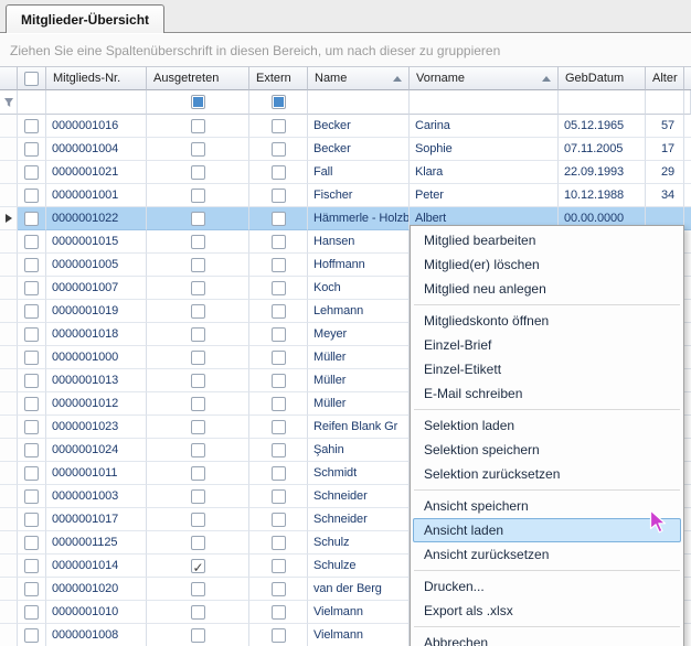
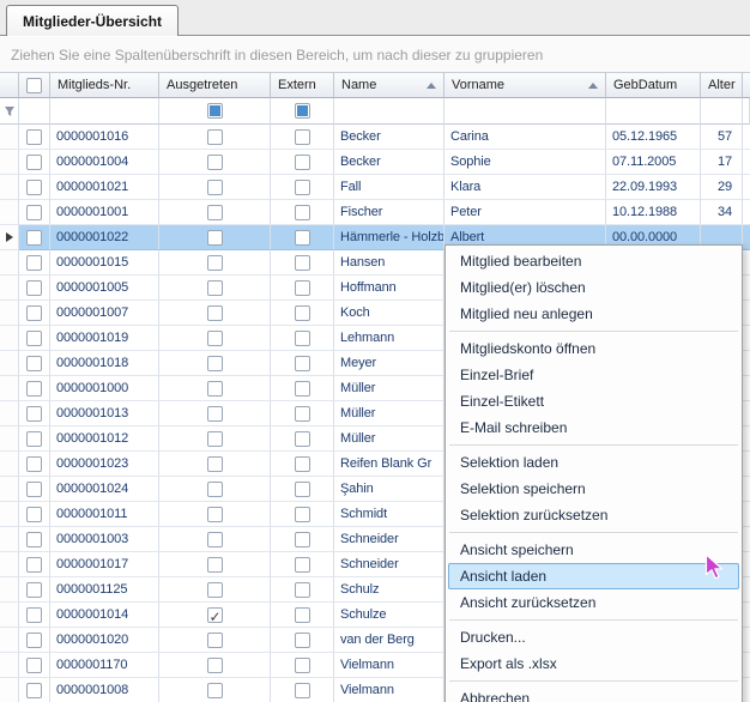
  Mitglieder-Übersicht
  Ziehen Sie eine Spaltenüberschrift in diesen Bereich, um nach dieser zu gruppieren
  Mitglieds-Nr.
  Ausgetreten
  Extern
  Name
  Vorname
  GebDatum
  Alter
  0000001016
  Becker
  Carina
  05.12.1965
  57
  0000001004
  Becker
  Sophie
  07.11.2005
  17
  0000001021
  Fall
  Klara
  22.09.1993
  29
  0000001001
  Fischer
  Peter
  10.12.1988
  34
  0000001022
  Hämmerle - Holzb
  Albert
  00.00.0000
  0000001015
  Hansen
  0000001005
  Hoffmann
  0000001007
  Koch
  0000001019
  Lehmann
  0000001018
  Meyer
  0000001000
  Müller
  0000001013
  Müller
  0000001012
  Müller
  0000001023
  Reifen Blank Gr
  0000001024
  Şahin
  0000001011
  Schmidt
  0000001003
  Schneider
  0000001017
  Schneider
  0000001125
  Schulz
  0000001014
  Schulze
  0000001020
  van der Berg
- 0000001010
+ 0000001170
  Vielmann
  0000001008
  Vielmann
  Mitglied bearbeiten
  Mitglied(er) löschen
  Mitglied neu anlegen
  Mitgliedskonto öffnen
  Einzel-Brief
  Einzel-Etikett
  E-Mail schreiben
  Selektion laden
  Selektion speichern
  Selektion zurücksetzen
  Ansicht speichern
  Ansicht laden
  Ansicht zurücksetzen
  Drucken...
  Export als .xlsx
  Abbrechen
